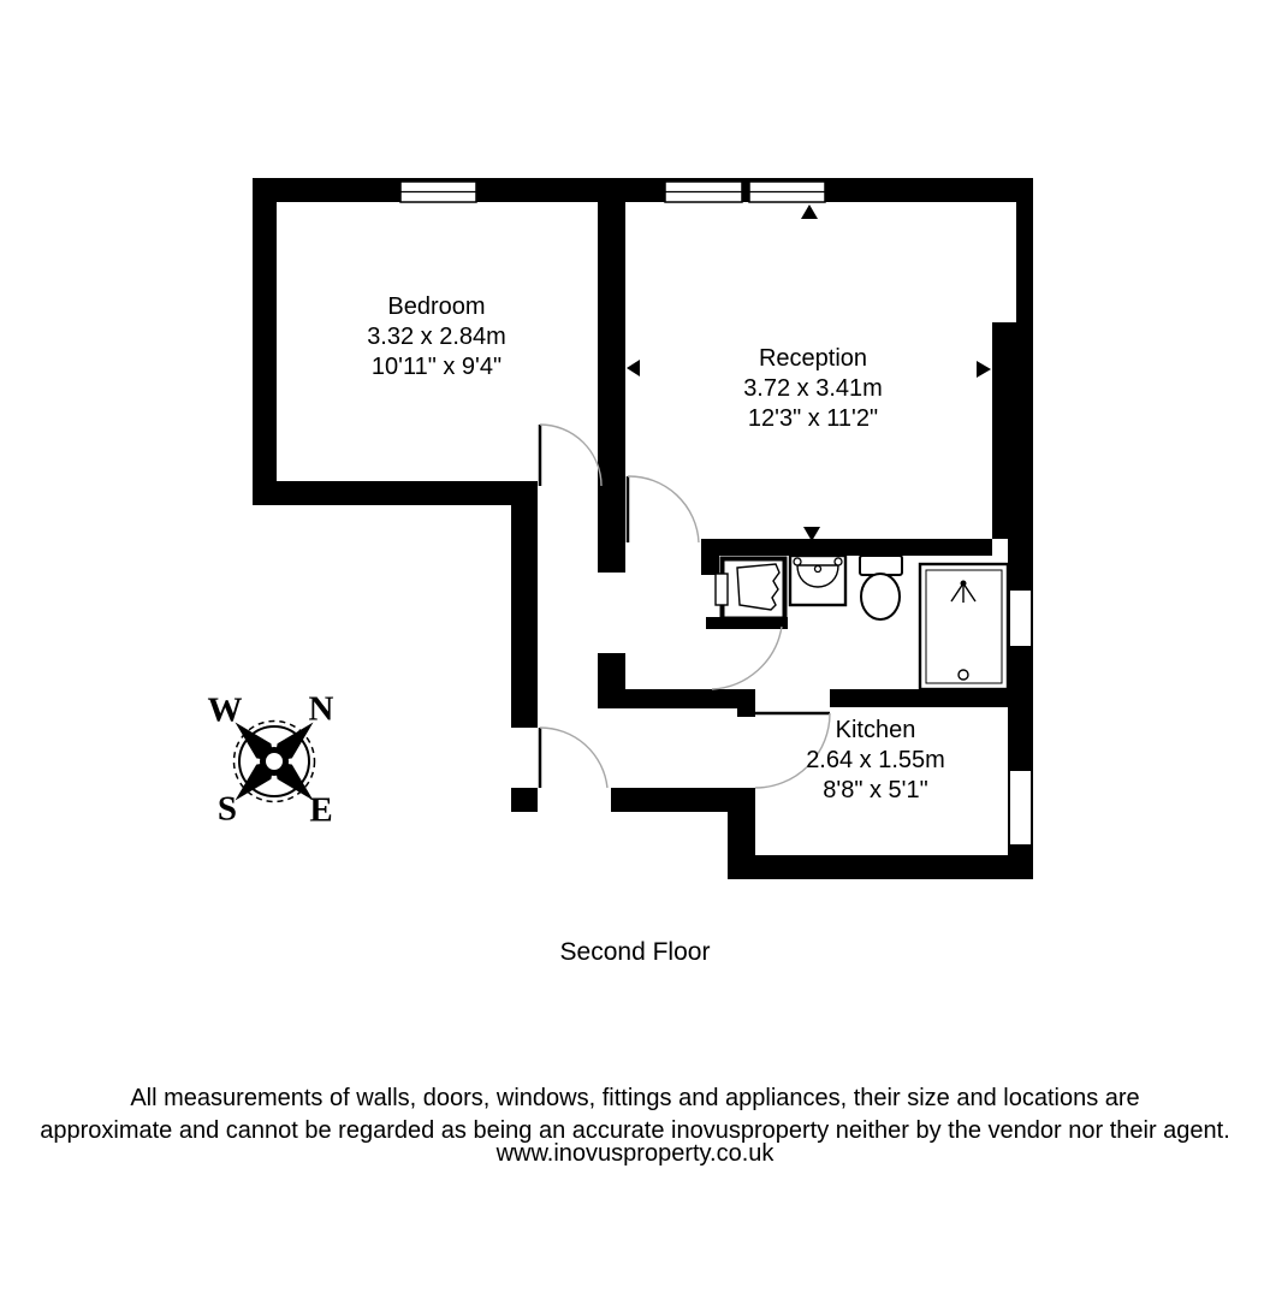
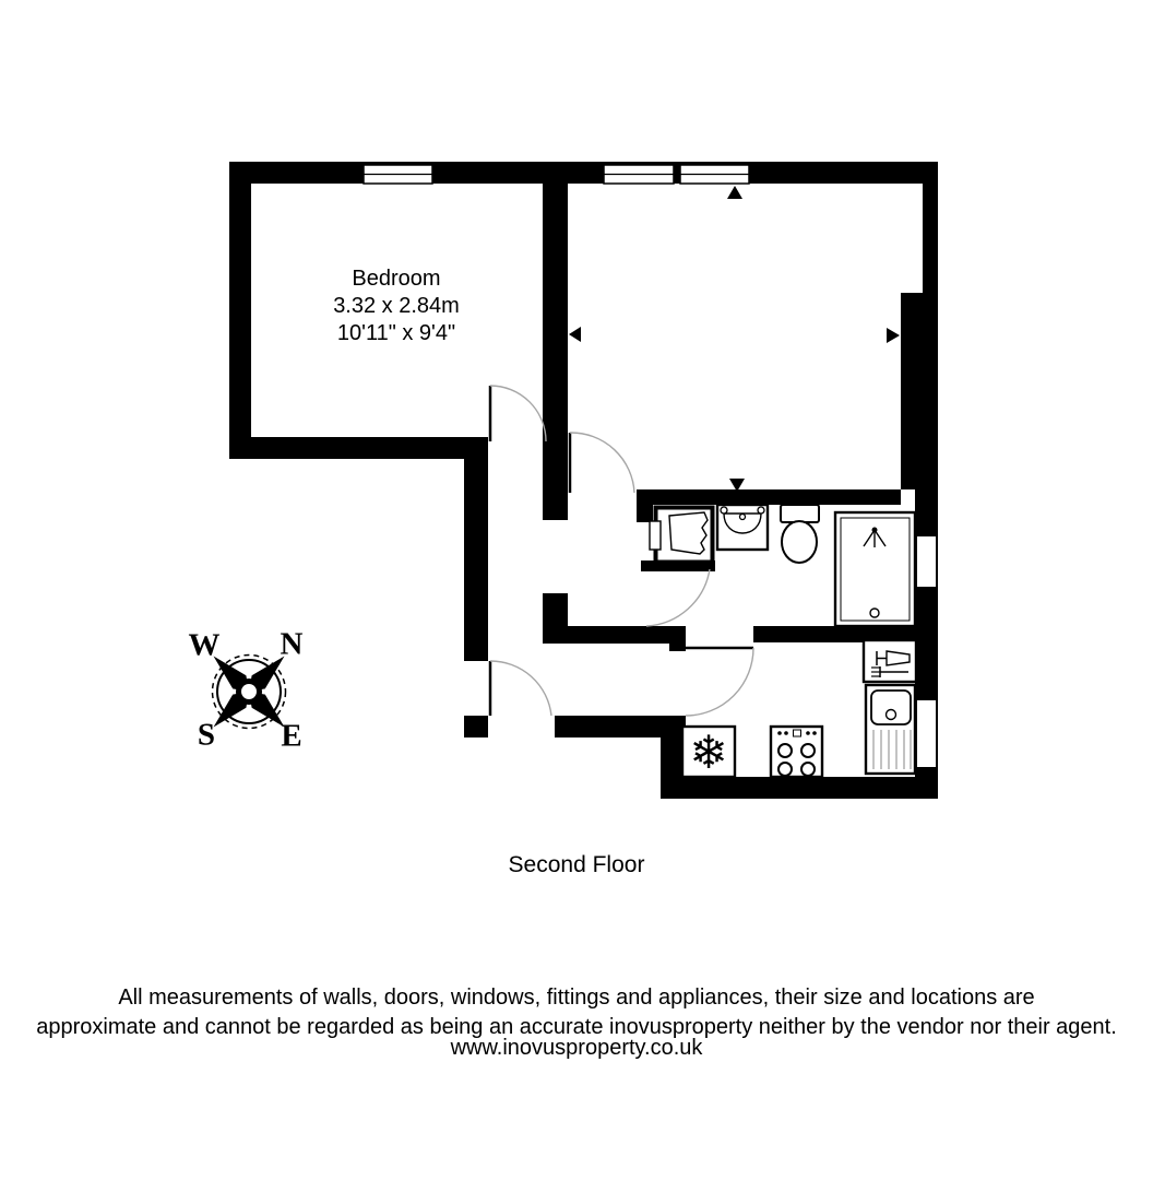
+ ❄
  Bedroom
  3.32 x 2.84m
  10'11" x 9'4"
- Reception
- 3.72 x 3.41m
- 12'3" x 11'2"
- Kitchen
- 2.64 x 1.55m
- 8'8" x 5'1"
  W
  N
  S
  E
  Second Floor
  All measurements of walls, doors, windows, fittings and appliances, their size and locations are
  approximate and cannot be regarded as being an accurate inovusproperty neither by the vendor nor their agent.
  www.inovusproperty.co.uk
